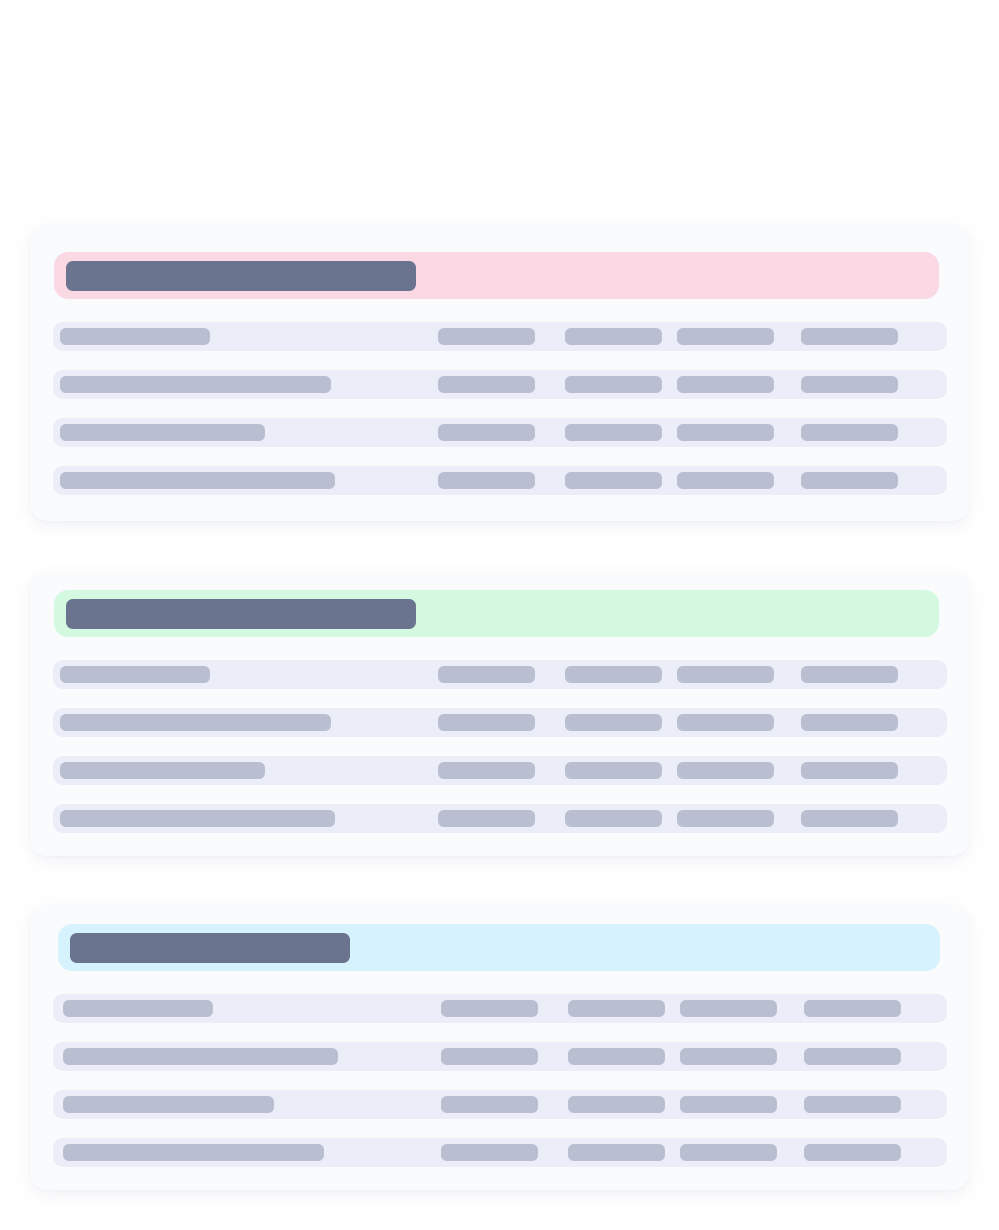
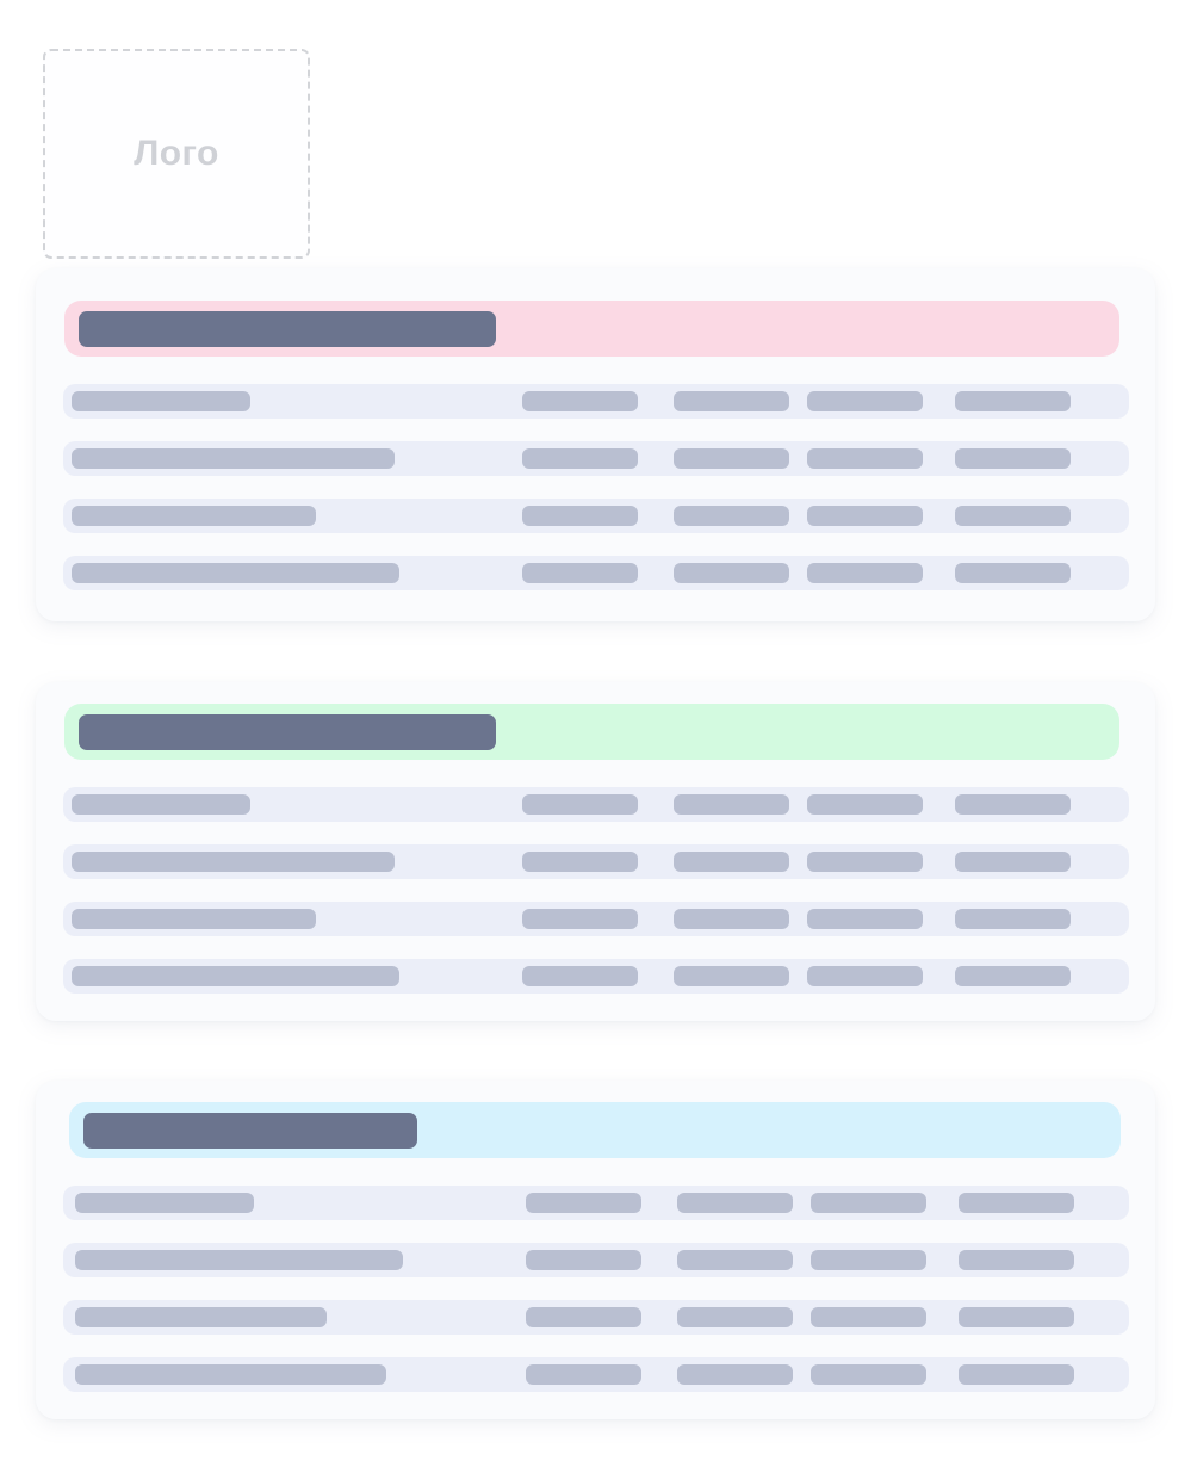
+ Лого
